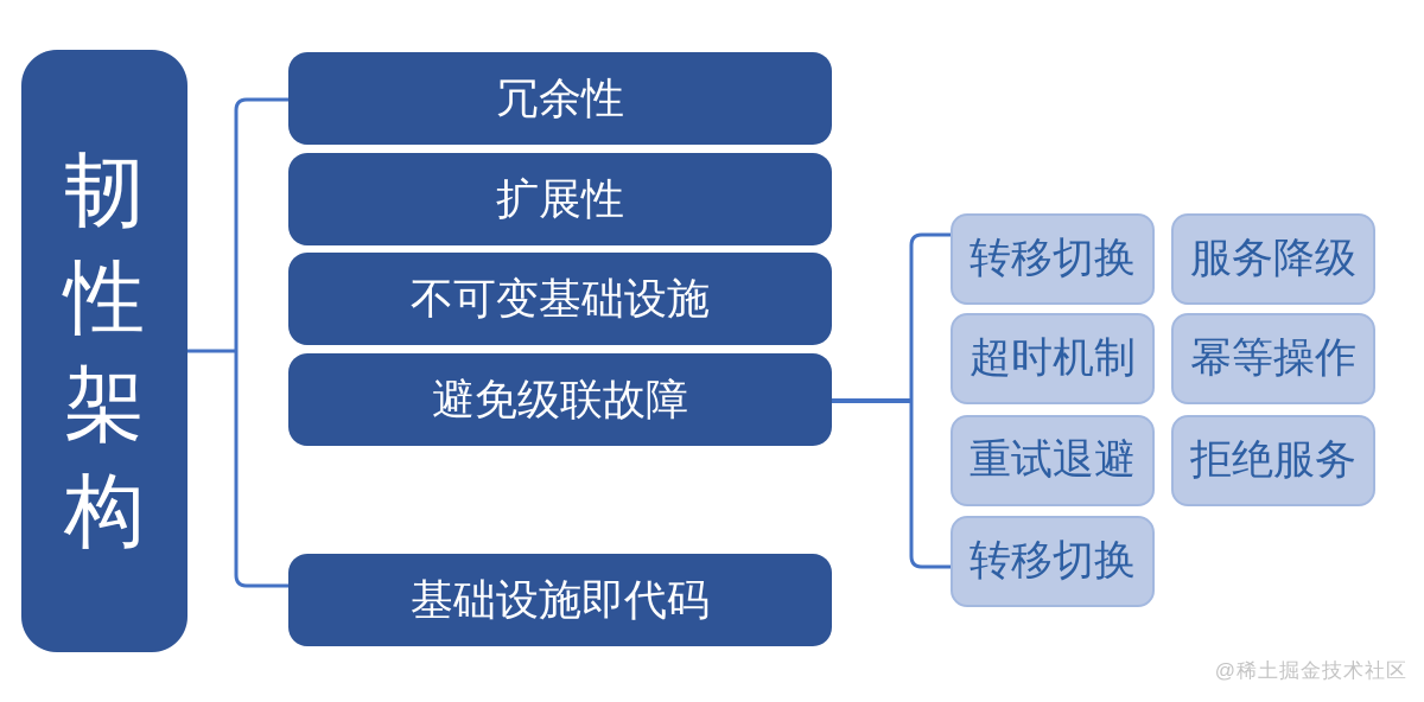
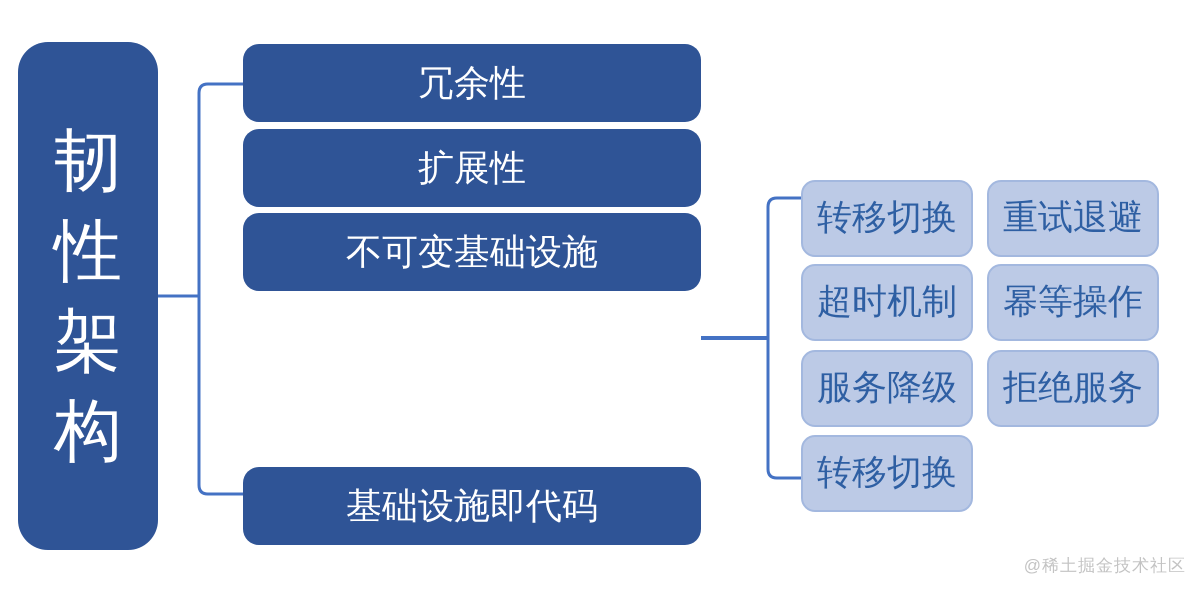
  韧性架构
  冗余性
  扩展性
  不可变基础设施
- 避免级联故障
  基础设施即代码
  转移切换
- 服务降级
+ 重试退避
  超时机制
  幂等操作
- 重试退避
+ 服务降级
  拒绝服务
  转移切换
  @稀土掘金技术社区
